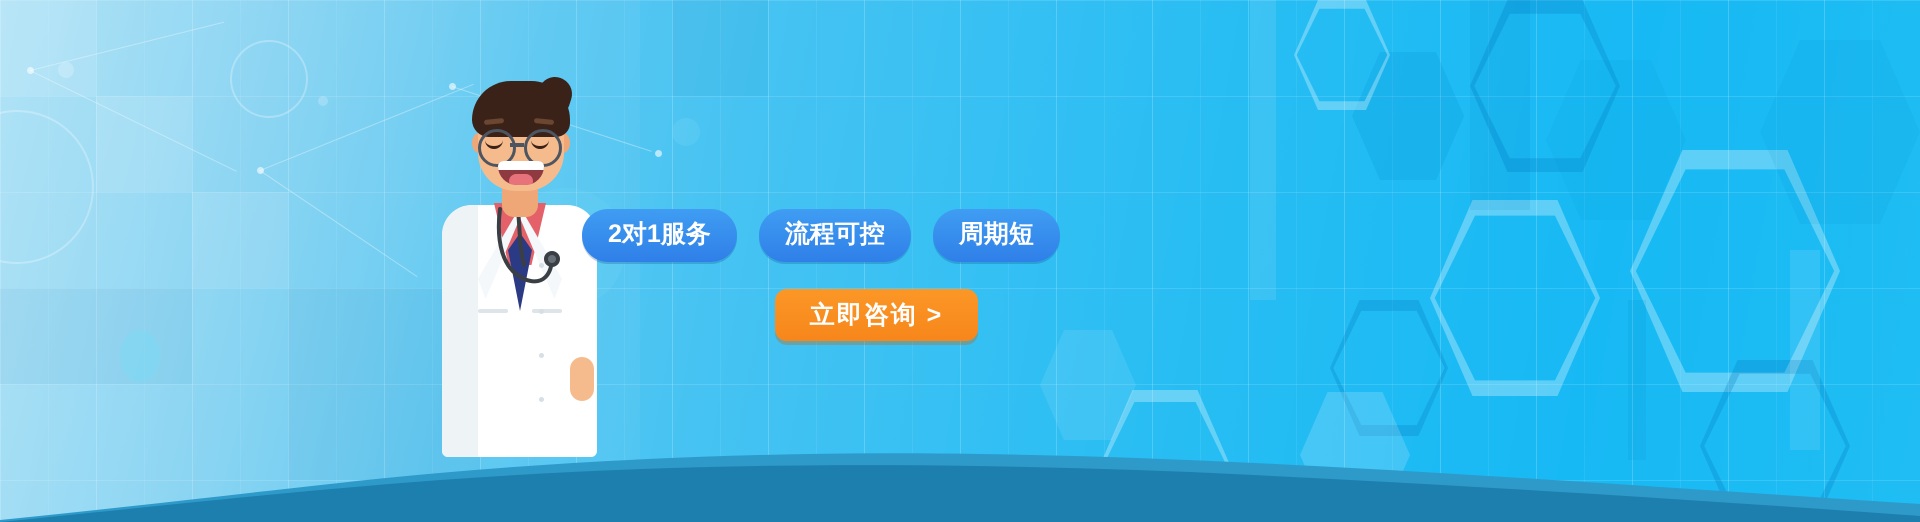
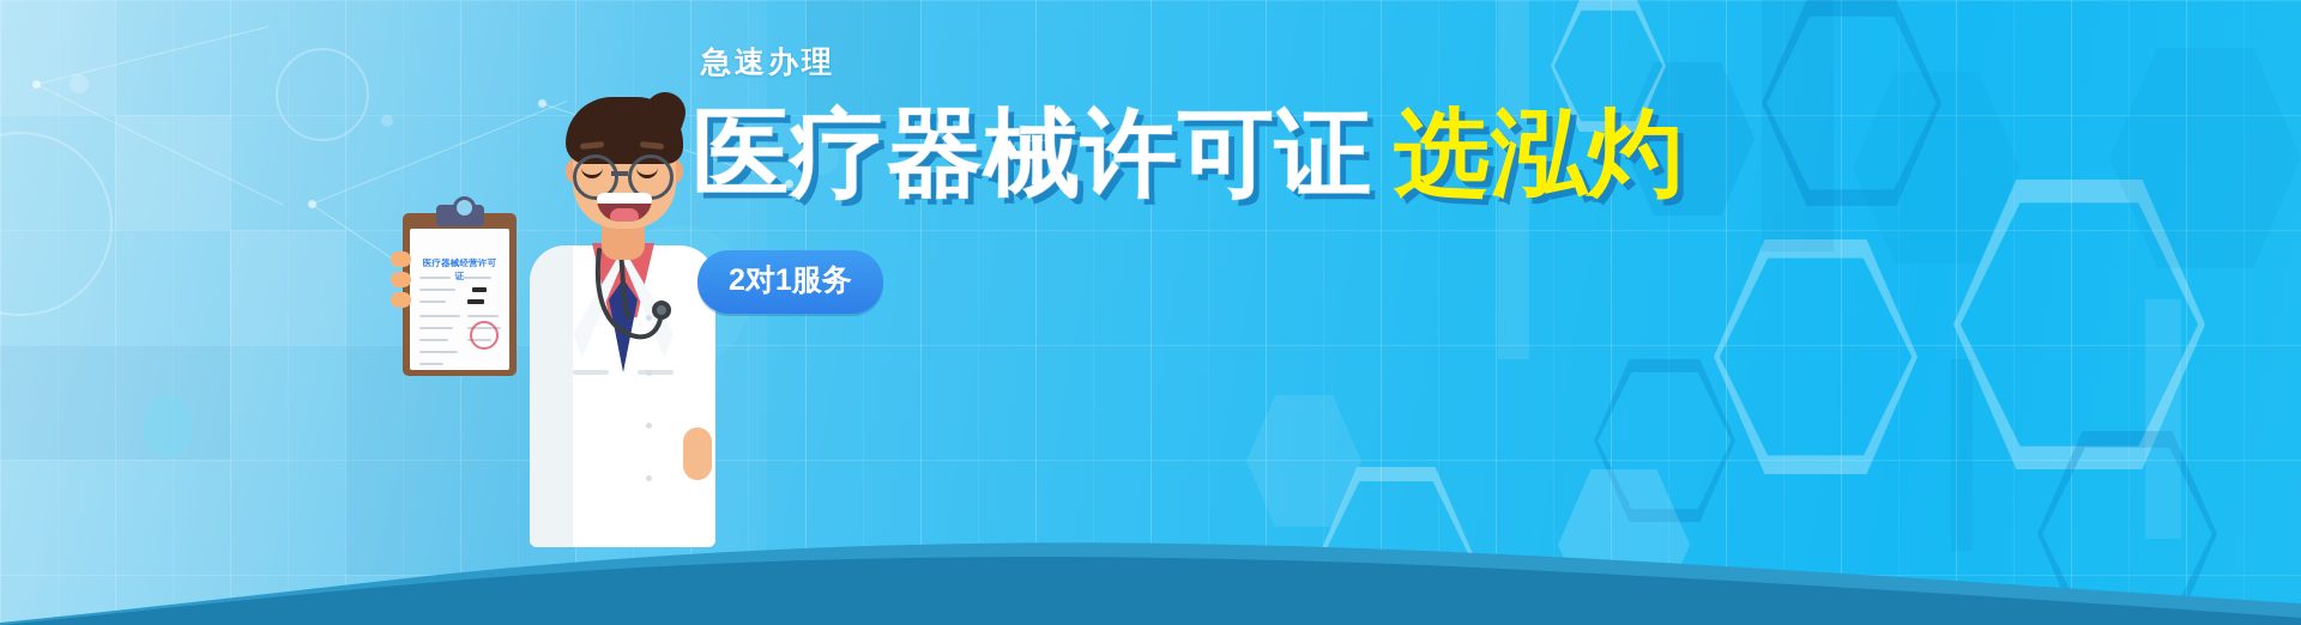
+ 医疗器械经营许可证
+ 急速办理
+ 医疗器械许可证 选泓灼
  2对1服务
- 流程可控
- 周期短
- 立即咨询 >
